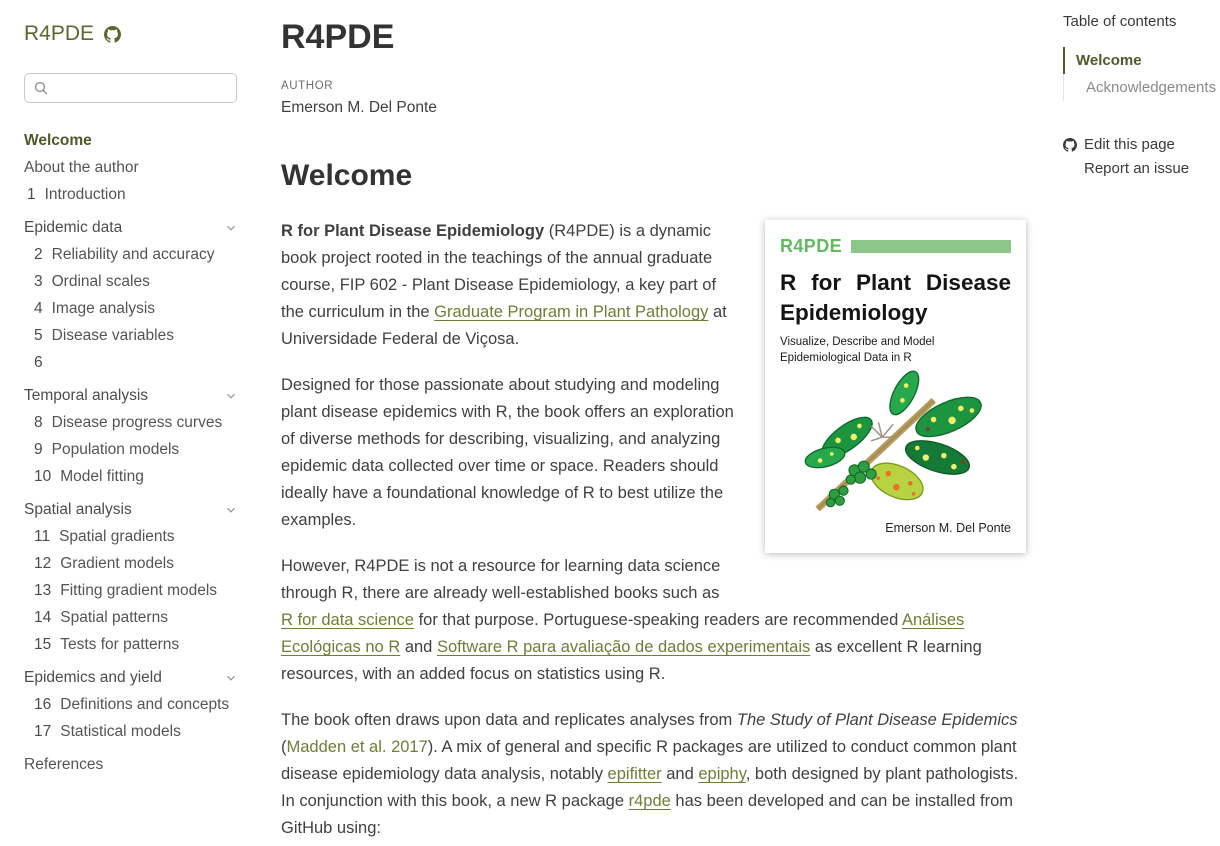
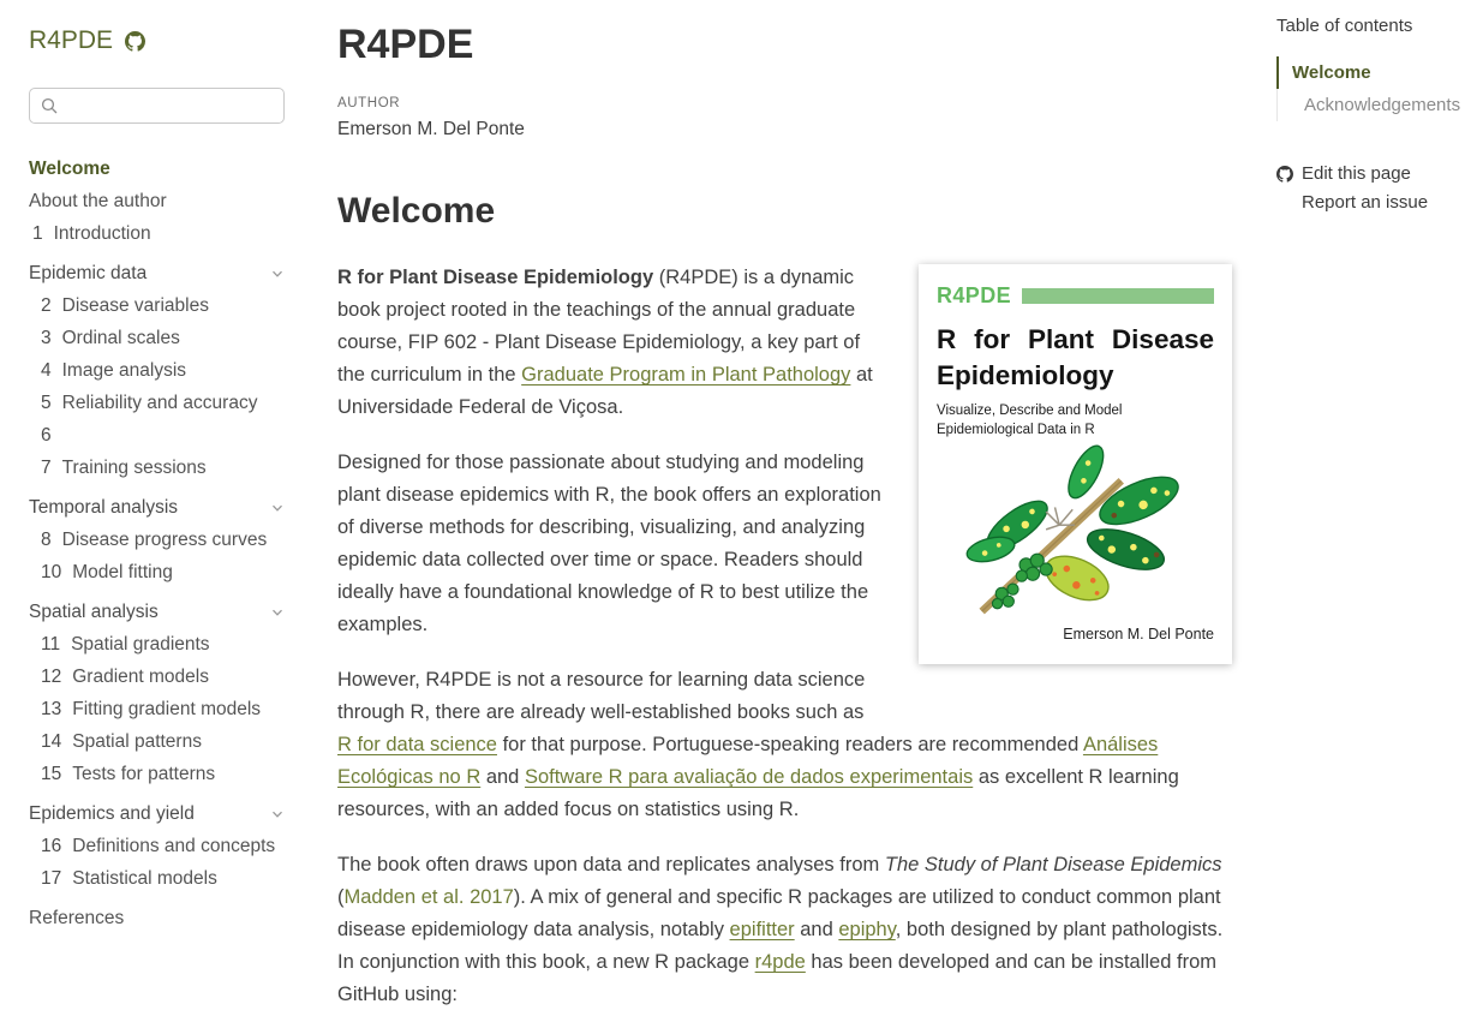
  R4PDE
  Welcome
  About the author
  1
  Introduction
  Epidemic data
  2
- Reliability and accuracy
+ Disease variables
  3
  Ordinal scales
  4
  Image analysis
  5
- Disease variables
+ Reliability and accuracy
  6
+ 7
+ Training sessions
  Temporal analysis
  8
  Disease progress curves
- 9
- Population models
  10
  Model fitting
  Spatial analysis
  11
  Spatial gradients
  12
  Gradient models
  13
  Fitting gradient models
  14
  Spatial patterns
  15
  Tests for patterns
  Epidemics and yield
  16
  Definitions and concepts
  17
  Statistical models
  References
  R4PDE
  AUTHOR
  Emerson M. Del Ponte
  Welcome
  R4PDE
  R for Plant Disease
  Epidemiology
  Visualize, Describe and Model
  Epidemiological Data in R
  Emerson M. Del Ponte
  R for Plant Disease Epidemiology (R4PDE) is a dynamic book project rooted in the teachings of the annual graduate course, FIP 602 - Plant Disease Epidemiology, a key part of the curriculum in the Graduate Program in Plant Pathology at Universidade Federal de Viçosa.
  Designed for those passionate about studying and modeling plant disease epidemics with R, the book offers an exploration of diverse methods for describing, visualizing, and analyzing epidemic data collected over time or space. Readers should ideally have a foundational knowledge of R to best utilize the examples.
  However, R4PDE is not a resource for learning data science through R, there are already well-established books such as R for data science for that purpose. Portuguese-speaking readers are recommended Análises Ecológicas no R and Software R para avaliação de dados experimentais as excellent R learning resources, with an added focus on statistics using R.
  The book often draws upon data and replicates analyses from The Study of Plant Disease Epidemics (Madden et al. 2017). A mix of general and specific R packages are utilized to conduct common plant disease epidemiology data analysis, notably epifitter and epiphy, both designed by plant pathologists. In conjunction with this book, a new R package r4pde has been developed and can be installed from GitHub using:
  Table of contents
  Welcome
  Acknowledgements
  Edit this page
  Report an issue
